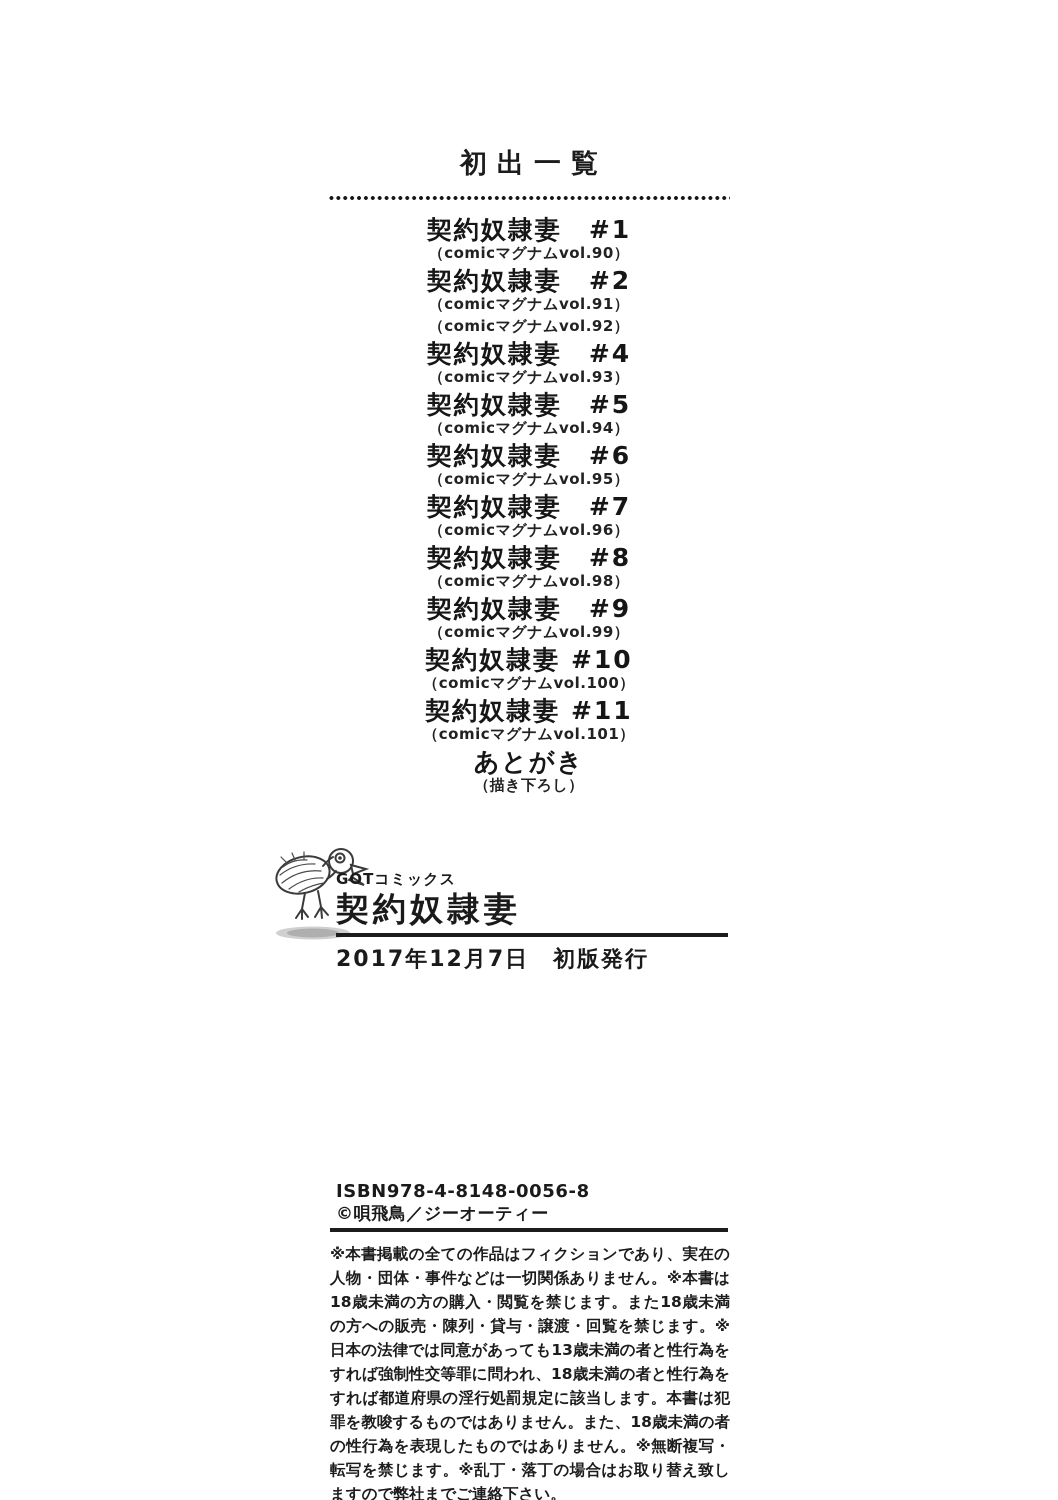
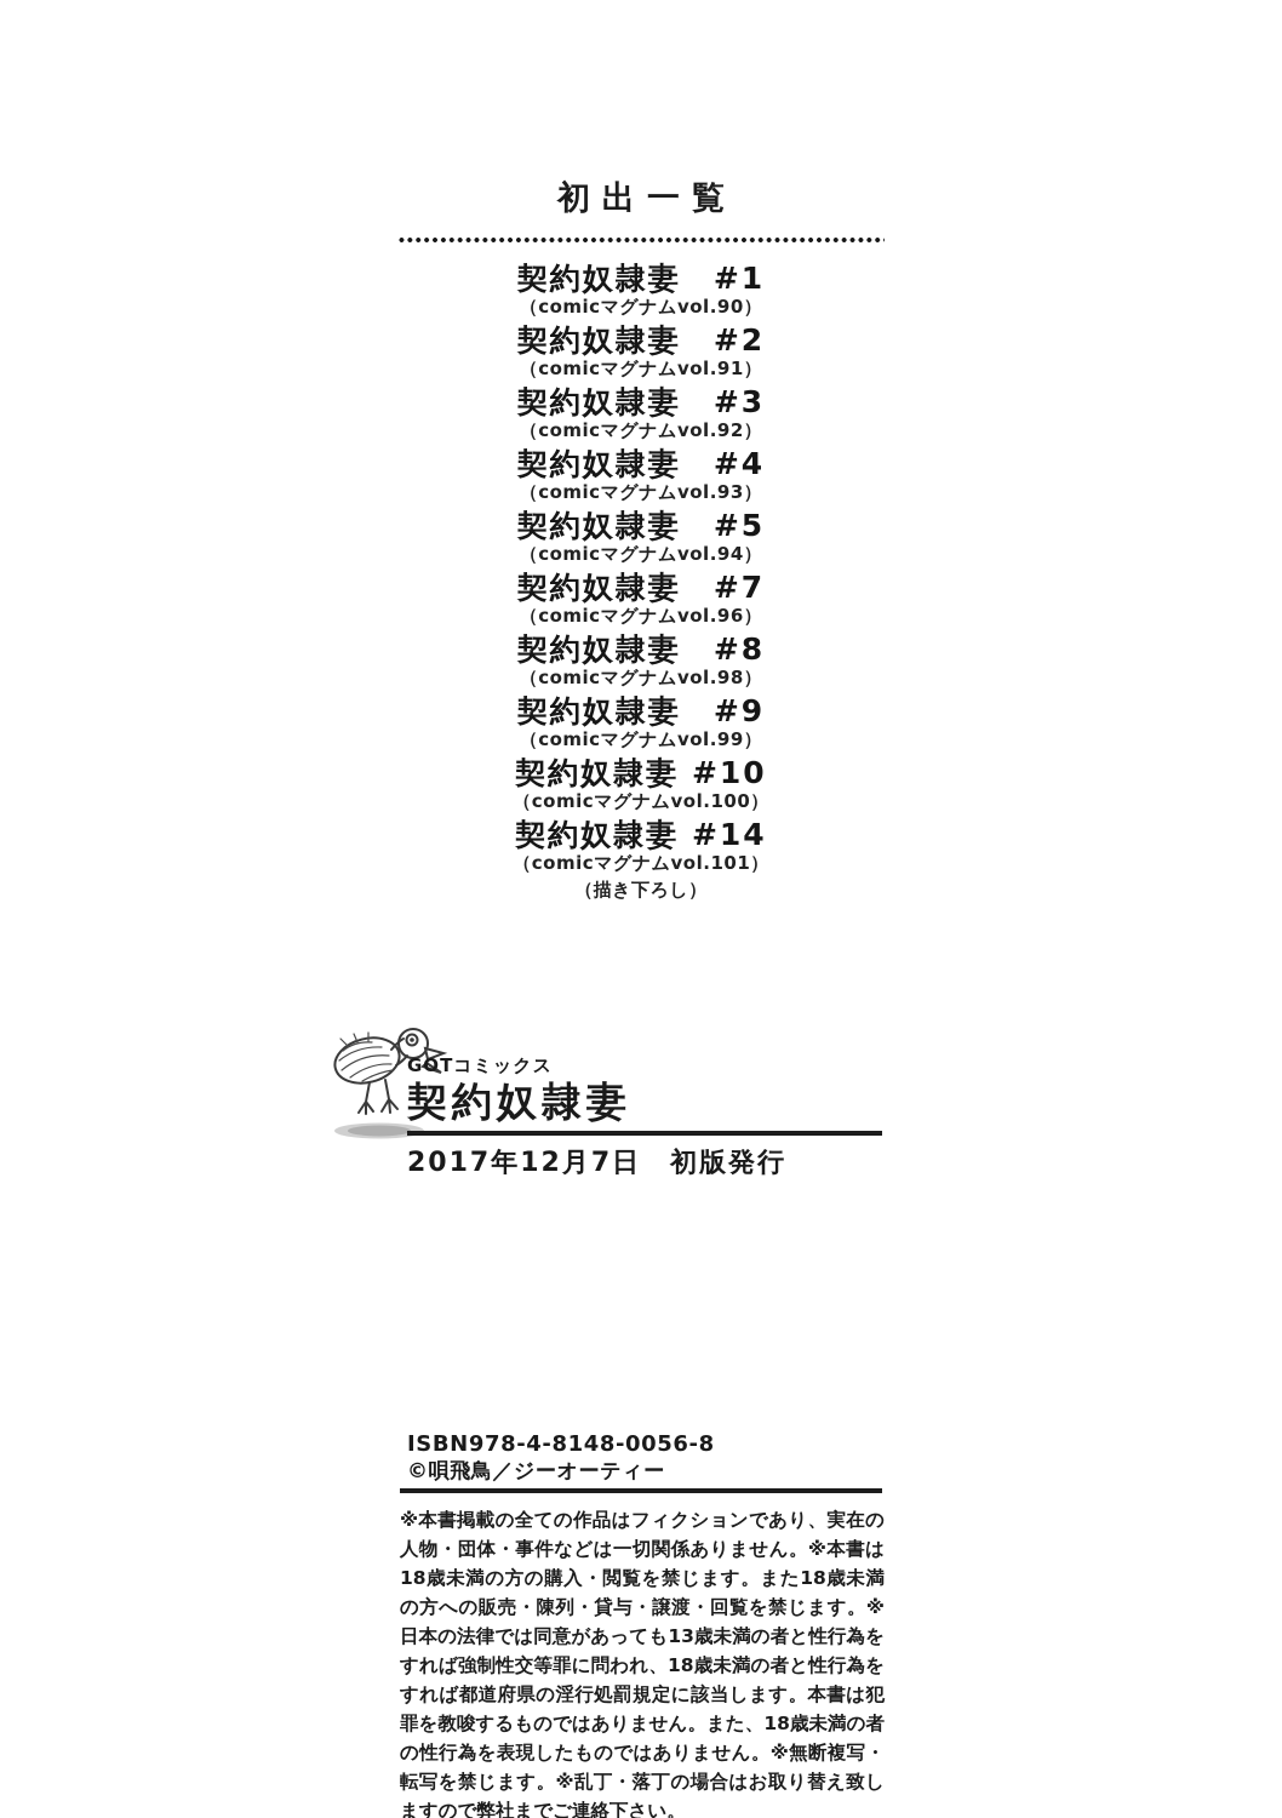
  初出一覧
  契約奴隷妻 #1
  （comicマグナムvol.90）
  契約奴隷妻 #2
  （comicマグナムvol.91）
+ 契約奴隷妻 #3
  （comicマグナムvol.92）
  契約奴隷妻 #4
  （comicマグナムvol.93）
  契約奴隷妻 #5
  （comicマグナムvol.94）
- 契約奴隷妻 #6
- （comicマグナムvol.95）
  契約奴隷妻 #7
  （comicマグナムvol.96）
  契約奴隷妻 #8
  （comicマグナムvol.98）
  契約奴隷妻 #9
  （comicマグナムvol.99）
  契約奴隷妻 #10
  （comicマグナムvol.100）
- 契約奴隷妻 #11
+ 契約奴隷妻 #14
  （comicマグナムvol.101）
- あとがき
  （描き下ろし）
  GOTコミックス
  契約奴隷妻
  2017年12月7日 初版発行
  ISBN978-4-8148-0056-8
  ©唄飛鳥／ジーオーティー
  ※本書掲載の全ての作品はフィクションであり、実在の人物・団体・事件などは一切関係ありません。※本書は18歳未満の方の購入・閲覧を禁じます。また18歳未満の方への販売・陳列・貸与・譲渡・回覧を禁じます。※日本の法律では同意があっても13歳未満の者と性行為をすれば強制性交等罪に問われ、18歳未満の者と性行為をすれば都道府県の淫行処罰規定に該当します。本書は犯罪を教唆するものではありません。また、18歳未満の者の性行為を表現したものではありません。※無断複写・転写を禁じます。※乱丁・落丁の場合はお取り替え致しますので弊社までご連絡下さい。
